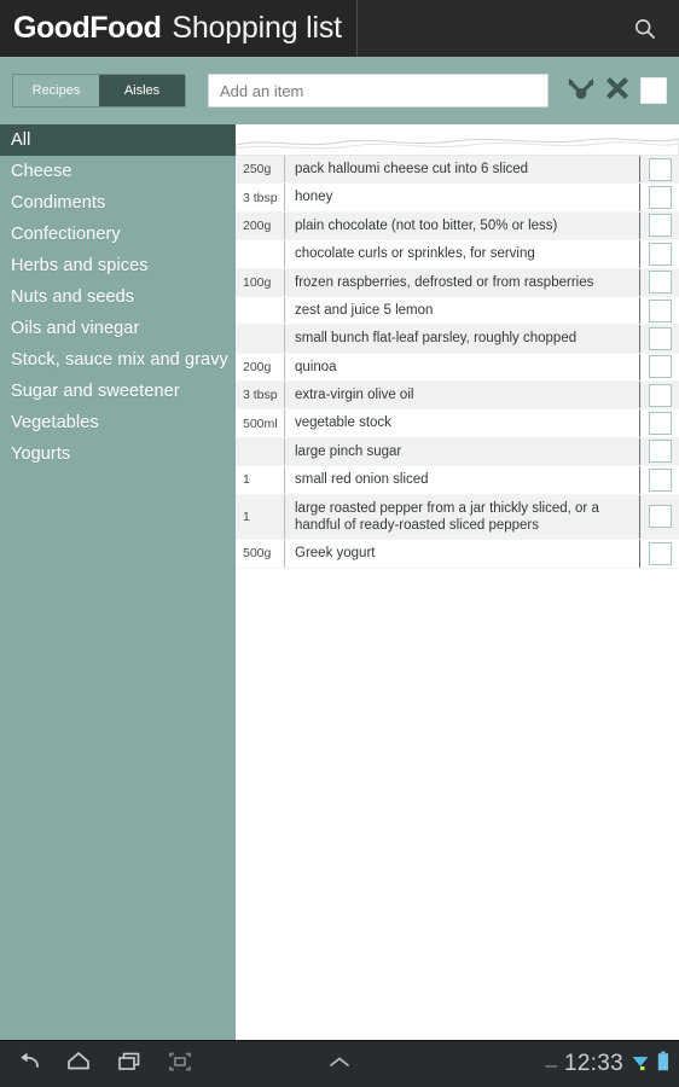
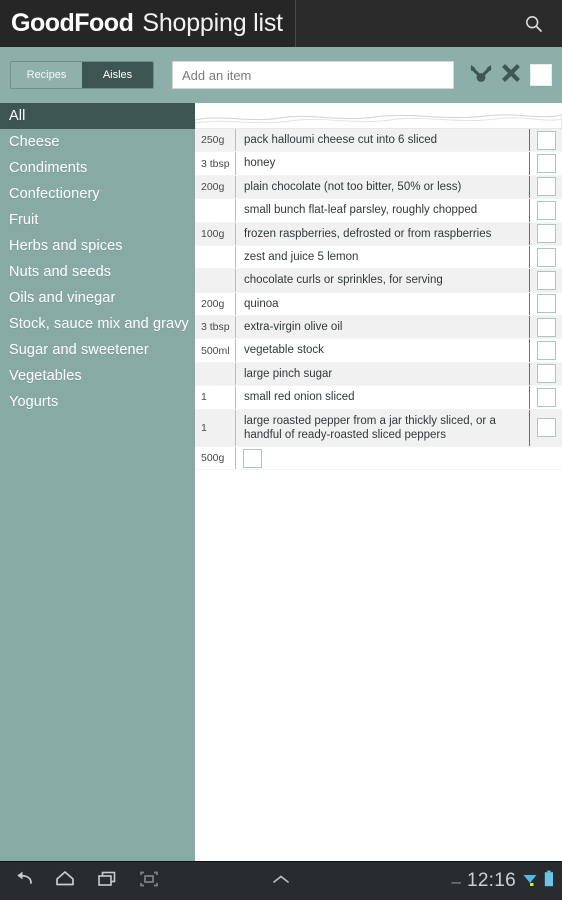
  GoodFood
  Shopping list
  Recipes
  Aisles
  Add an item
  All
  Cheese
  Condiments
  Confectionery
+ Fruit
  Herbs and spices
  Nuts and seeds
  Oils and vinegar
  Stock, sauce mix and gravy
  Sugar and sweetener
  Vegetables
  Yogurts
  250g
  pack halloumi cheese cut into 6 sliced
  3 tbsp
  honey
  200g
  plain chocolate (not too bitter, 50% or less)
- chocolate curls or sprinkles, for serving
+ small bunch flat-leaf parsley, roughly chopped
  100g
  frozen raspberries, defrosted or from raspberries
  zest and juice 5 lemon
- small bunch flat-leaf parsley, roughly chopped
+ chocolate curls or sprinkles, for serving
  200g
  quinoa
  3 tbsp
  extra-virgin olive oil
  500ml
  vegetable stock
  large pinch sugar
  1
  small red onion sliced
  1
  large roasted pepper from a jar thickly sliced, or a handful of ready-roasted sliced peppers
  500g
- Greek yogurt
  –
- 12:33
+ 12:16
